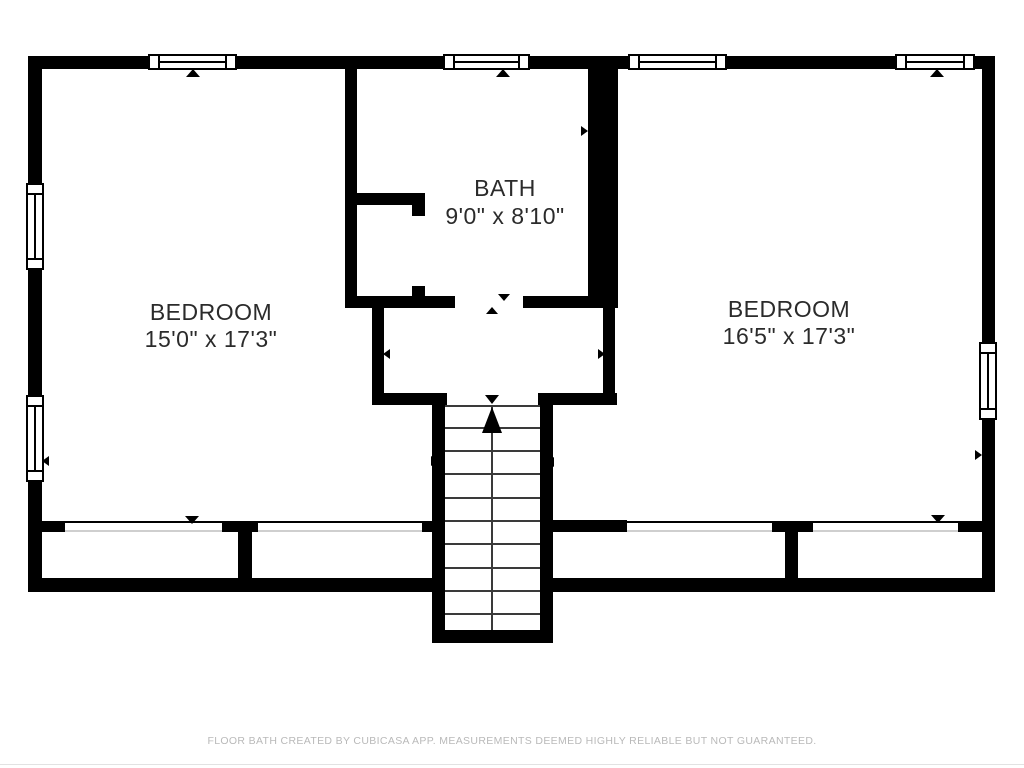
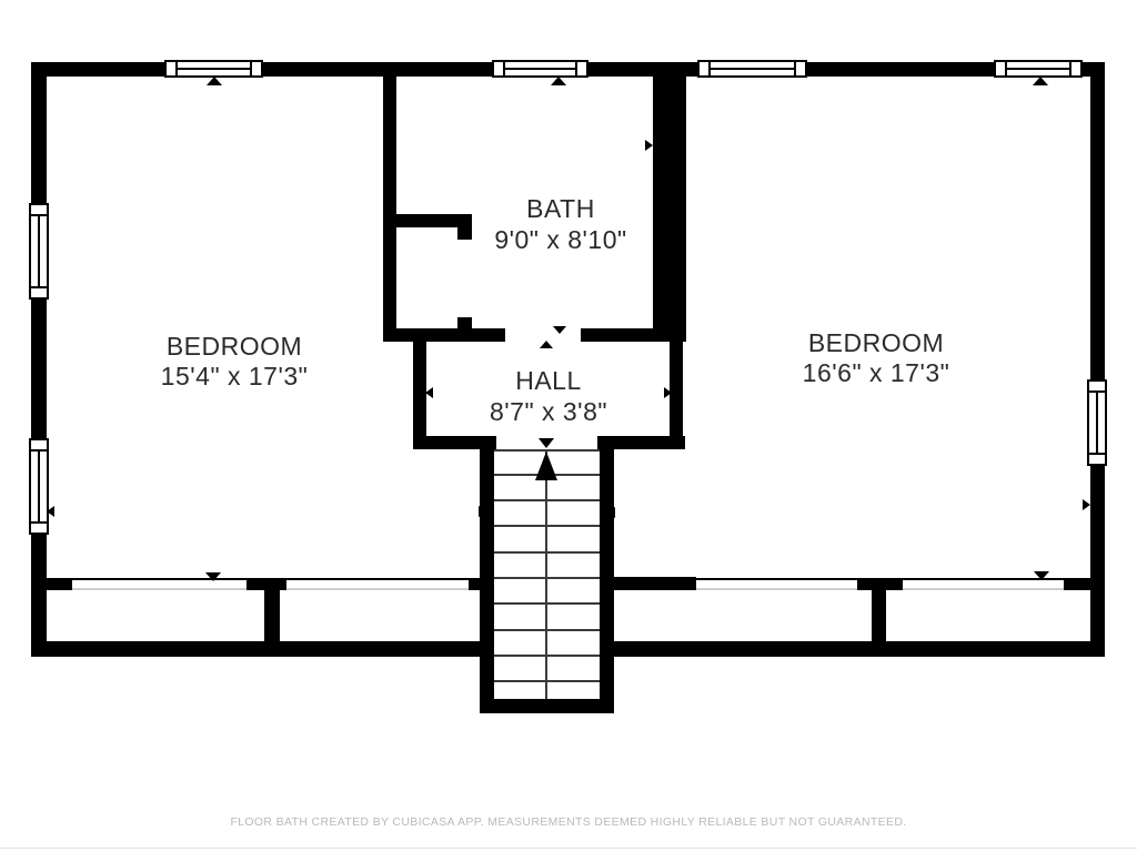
  BEDROOM
- 15'0" x 17'3"
+ 15'4" x 17'3"
  BATH
  9'0" x 8'10"
+ HALL
+ 8'7" x 3'8"
  BEDROOM
- 16'5" x 17'3"
+ 16'6" x 17'3"
  FLOOR BATH CREATED BY CUBICASA APP. MEASUREMENTS DEEMED HIGHLY RELIABLE BUT NOT GUARANTEED.
